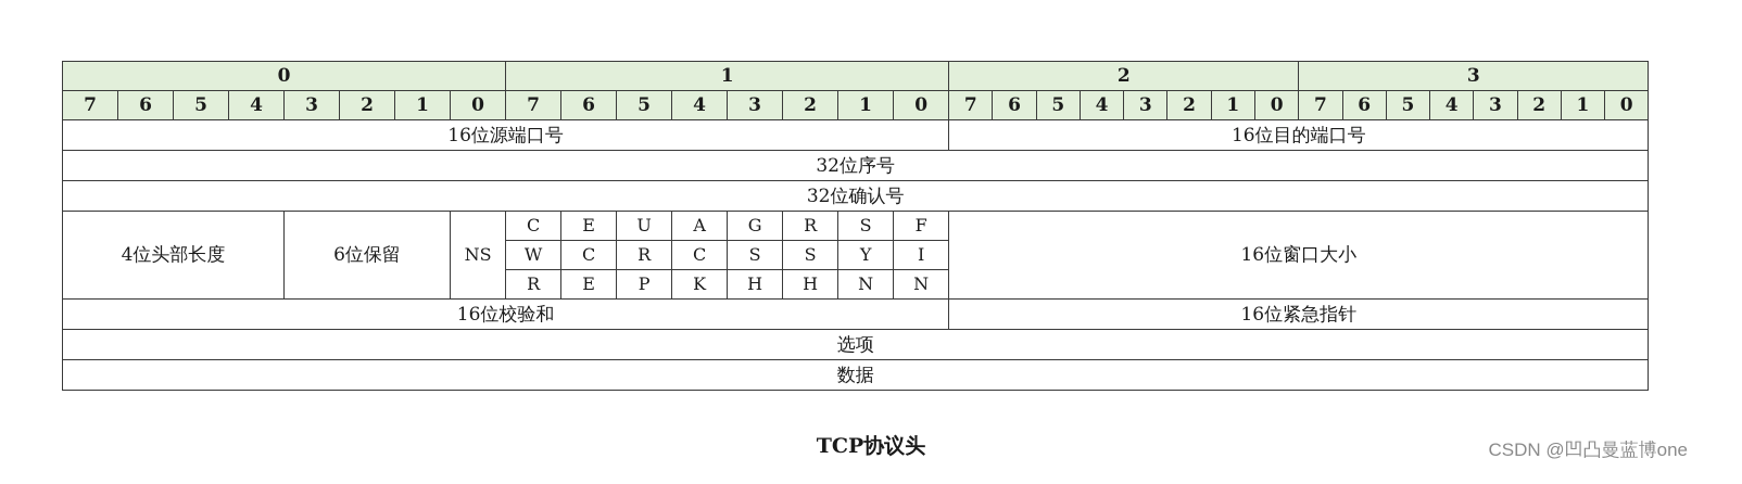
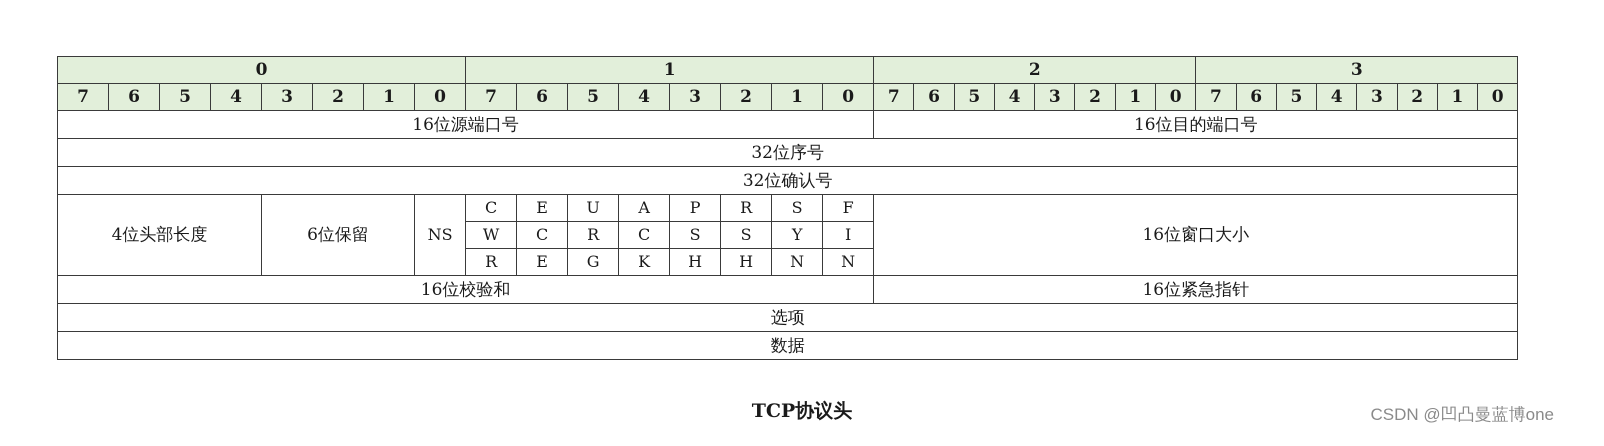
  0	1	2	3
  7	6	5	4	3	2	1	0	7	6	5	4	3	2	1	0	7	6	5	4	3	2	1	0	7	6	5	4	3	2	1	0
  16位源端口号	16位目的端口号
  32位序号
  32位确认号
- 4位头部长度	6位保留	NS	C	E	U	A	G	R	S	F	16位窗口大小
+ 4位头部长度	6位保留	NS	C	E	U	A	P	R	S	F	16位窗口大小
  W	C	R	C	S	S	Y	I
- R	E	P	K	H	H	N	N
+ R	E	G	K	H	H	N	N
  16位校验和	16位紧急指针
  选项
  数据
  TCP协议头
  CSDN @凹凸曼蓝博one
